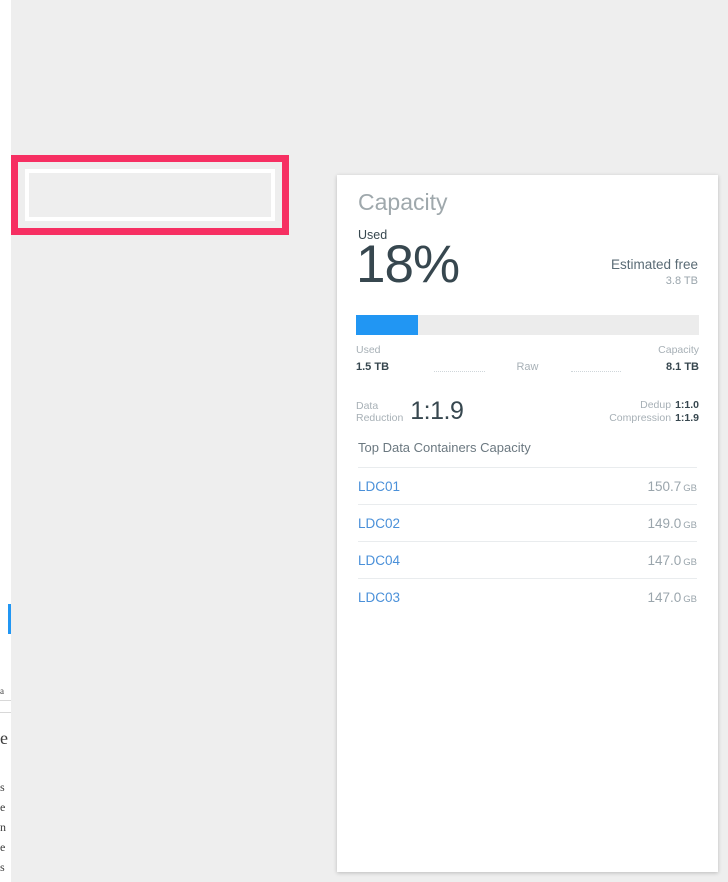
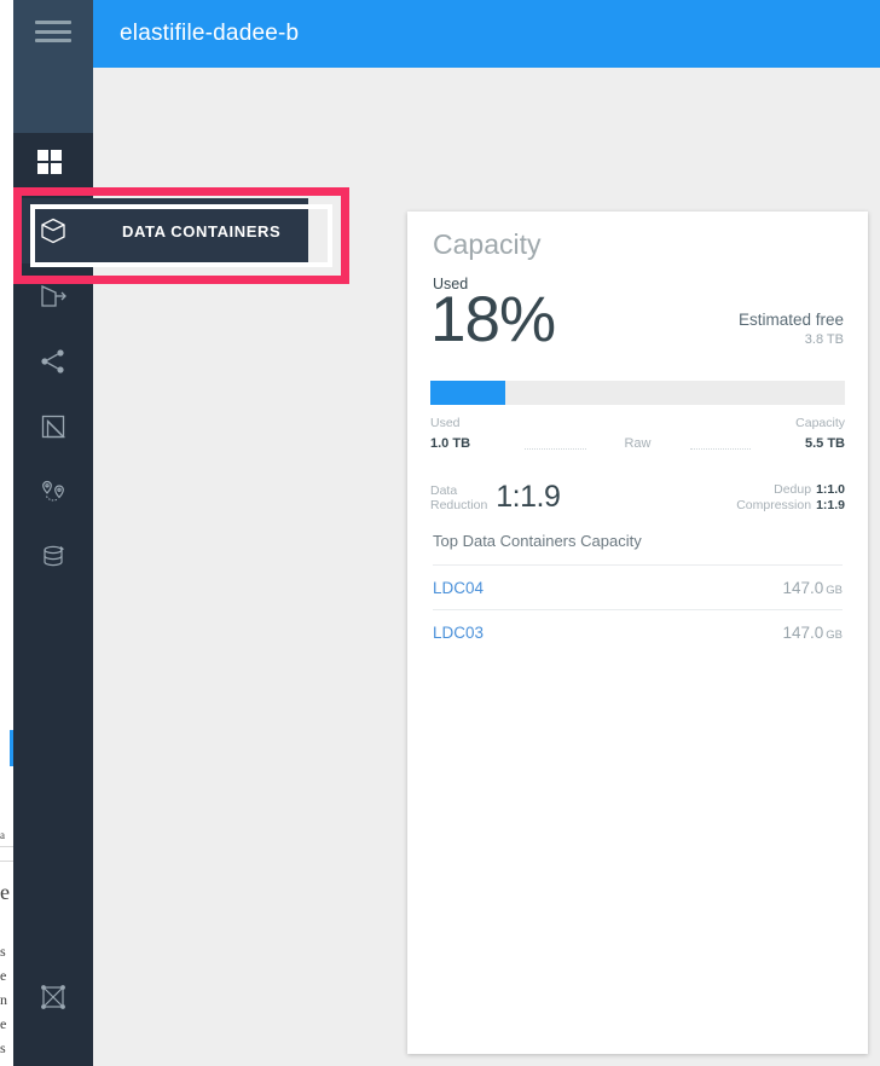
  a
  e
  s
  e
  n
  e
  s
+ DATA CONTAINERS
+ elastifile-dadee-b
  Capacity
  Used
  18%
  Estimated free
  3.8 TB
  Used
  Capacity
- 1.5 TB
+ 1.0 TB
  Raw
- 8.1 TB
+ 5.5 TB
  Data
  Reduction
  1:1.9
  Dedup 1:1.0
  Compression 1:1.9
  Top Data Containers Capacity
- LDC01
- 150.7 GB
- LDC02
- 149.0 GB
  LDC04
  147.0 GB
  LDC03
  147.0 GB
